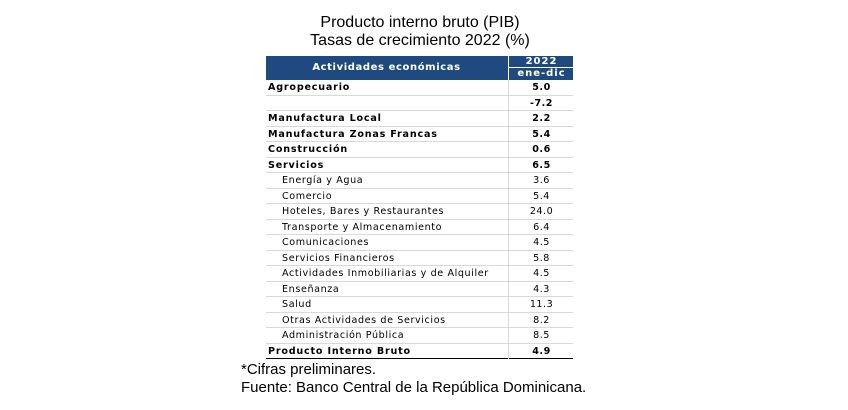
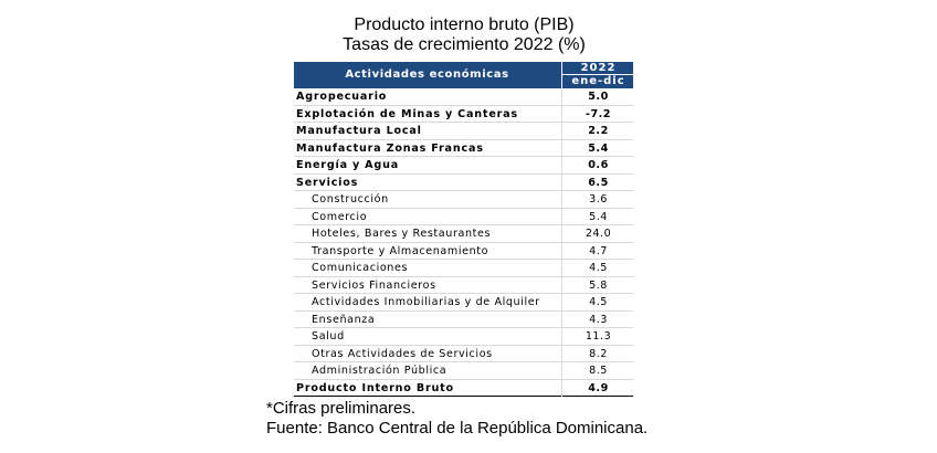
  Producto interno bruto (PIB)
  Tasas de crecimiento 2022 (%)
  Actividades económicas
  2022
  ene-dic
  Agropecuario
  5.0
+ Explotación de Minas y Canteras
  -7.2
  Manufactura Local
  2.2
  Manufactura Zonas Francas
  5.4
- Construcción
+ Energía y Agua
  0.6
  Servicios
  6.5
- Energía y Agua
+ Construcción
  3.6
  Comercio
  5.4
  Hoteles, Bares y Restaurantes
  24.0
  Transporte y Almacenamiento
- 6.4
+ 4.7
  Comunicaciones
  4.5
  Servicios Financieros
  5.8
  Actividades Inmobiliarias y de Alquiler
  4.5
  Enseñanza
  4.3
  Salud
  11.3
  Otras Actividades de Servicios
  8.2
  Administración Pública
  8.5
  Producto Interno Bruto
  4.9
  *Cifras preliminares.
  Fuente: Banco Central de la República Dominicana.
